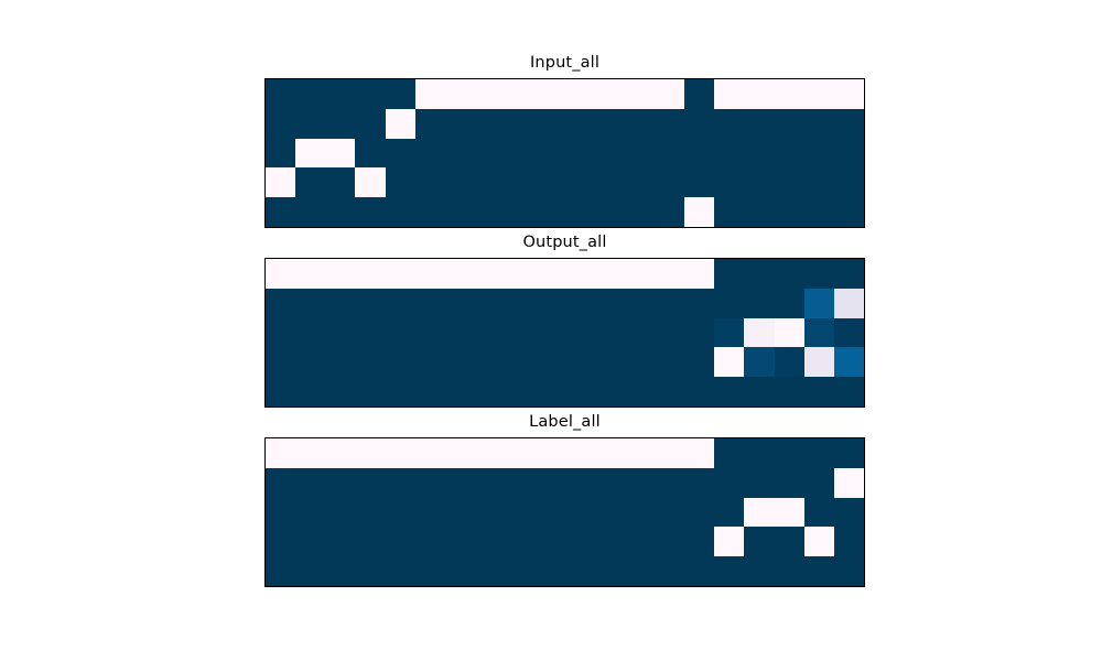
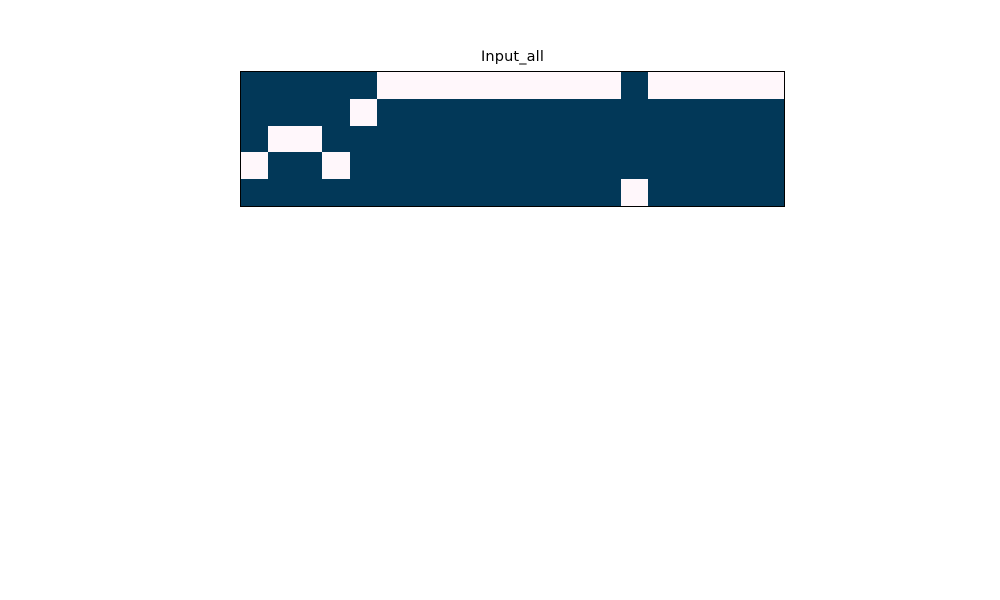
  Input_all
- Output_all
- Label_all
